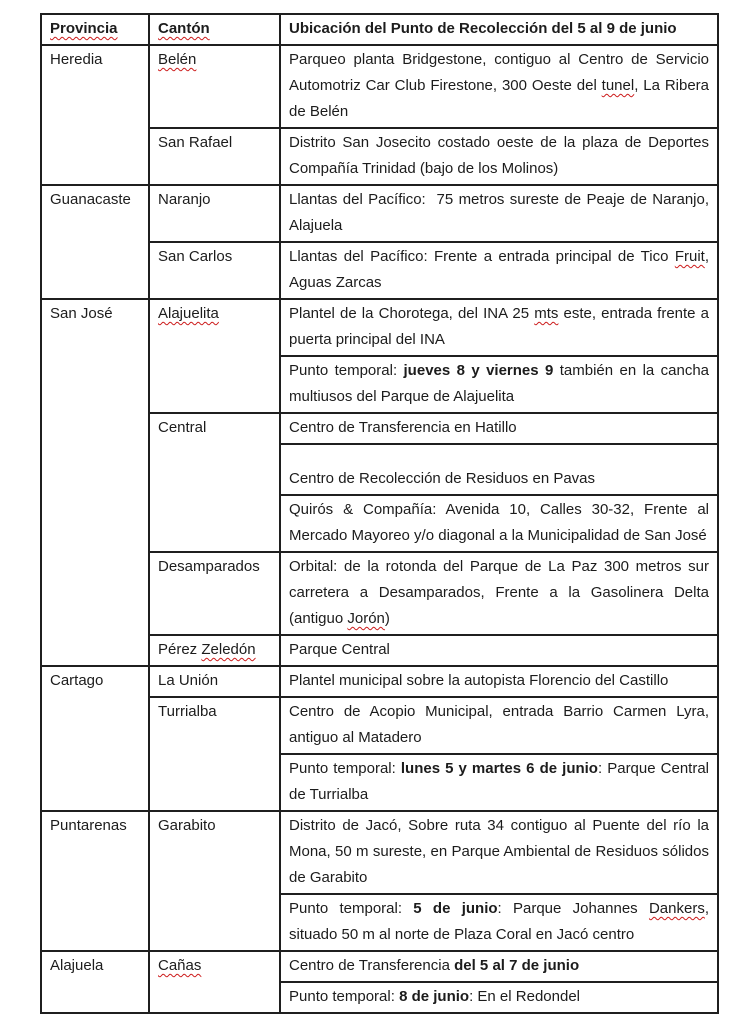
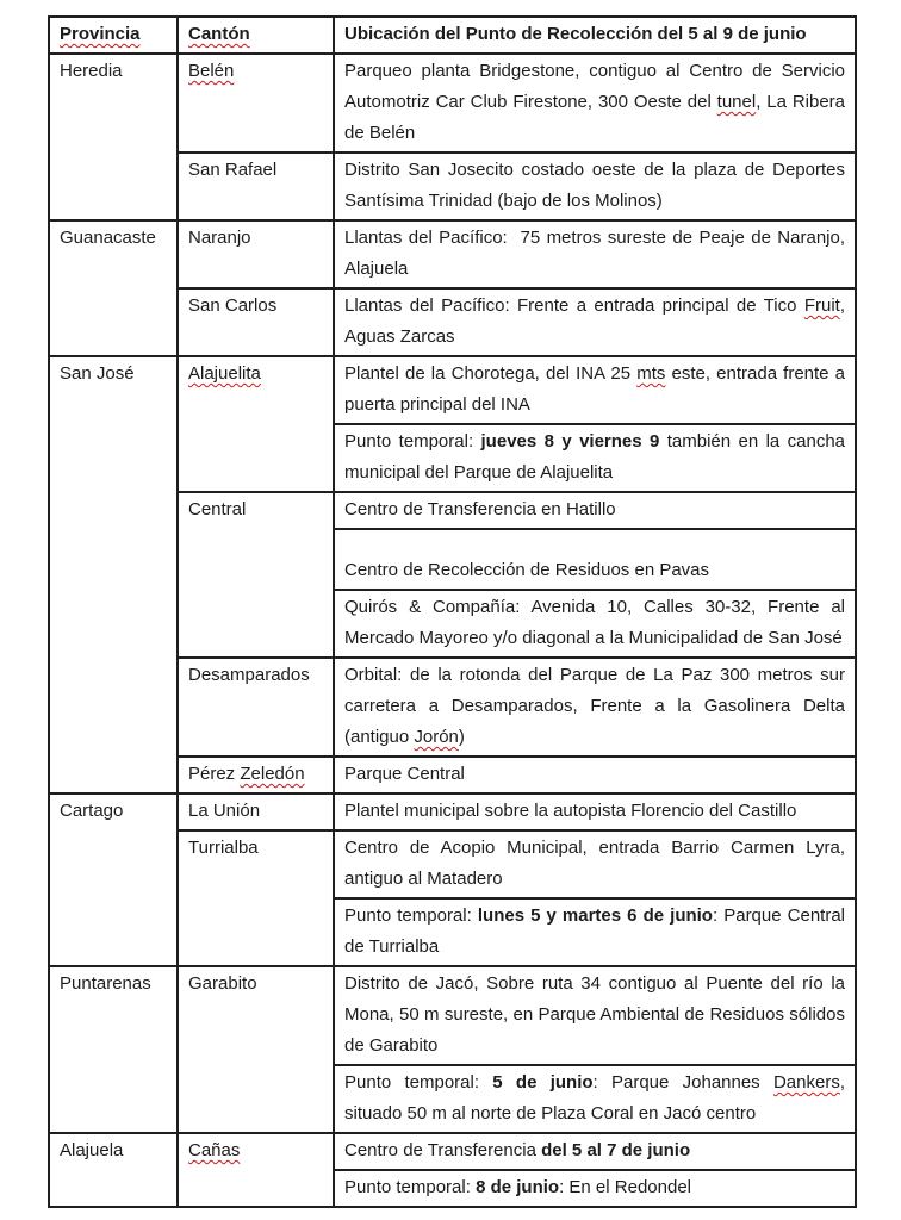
  Provincia	Cantón	Ubicación del Punto de Recolección del 5 al 9 de junio
  Heredia	Belén	Parqueo planta Bridgestone, contiguo al Centro de Servicio Automotriz Car Club Firestone, 300 Oeste del tunel, La Ribera de Belén
- San Rafael	Distrito San Josecito costado oeste de la plaza de Deportes Compañía Trinidad (bajo de los Molinos)
+ San Rafael	Distrito San Josecito costado oeste de la plaza de Deportes Santísima Trinidad (bajo de los Molinos)
  Guanacaste	Naranjo	Llantas del Pacífico: 75 metros sureste de Peaje de Naranjo, Alajuela
  San Carlos	Llantas del Pacífico: Frente a entrada principal de Tico Fruit, Aguas Zarcas
  San José	Alajuelita	Plantel de la Chorotega, del INA 25 mts este, entrada frente a puerta principal del INA
- Punto temporal: jueves 8 y viernes 9 también en la cancha multiusos del Parque de Alajuelita
+ Punto temporal: jueves 8 y viernes 9 también en la cancha municipal del Parque de Alajuelita
  Central	Centro de Transferencia en Hatillo
  Centro de Recolección de Residuos en Pavas
  Quirós & Compañía: Avenida 10, Calles 30-32, Frente al Mercado Mayoreo y/o diagonal a la Municipalidad de San José
  Desamparados	Orbital: de la rotonda del Parque de La Paz 300 metros sur carretera a Desamparados, Frente a la Gasolinera Delta (antiguo Jorón)
  Pérez Zeledón	Parque Central
  Cartago	La Unión	Plantel municipal sobre la autopista Florencio del Castillo
  Turrialba	Centro de Acopio Municipal, entrada Barrio Carmen Lyra, antiguo al Matadero
  Punto temporal: lunes 5 y martes 6 de junio: Parque Central de Turrialba
  Puntarenas	Garabito	Distrito de Jacó, Sobre ruta 34 contiguo al Puente del río la Mona, 50 m sureste, en Parque Ambiental de Residuos sólidos de Garabito
  Punto temporal: 5 de junio: Parque Johannes Dankers, situado 50 m al norte de Plaza Coral en Jacó centro
  Alajuela	Cañas	Centro de Transferencia del 5 al 7 de junio
  Punto temporal: 8 de junio: En el Redondel
